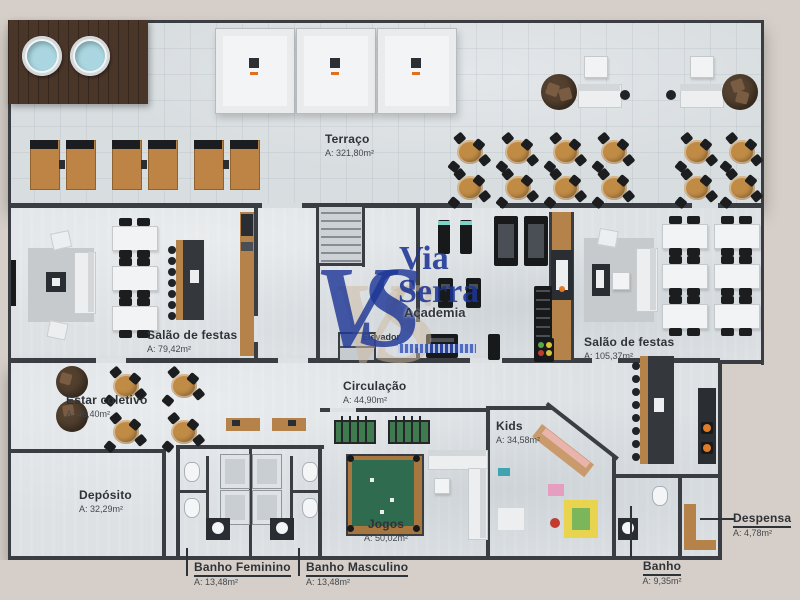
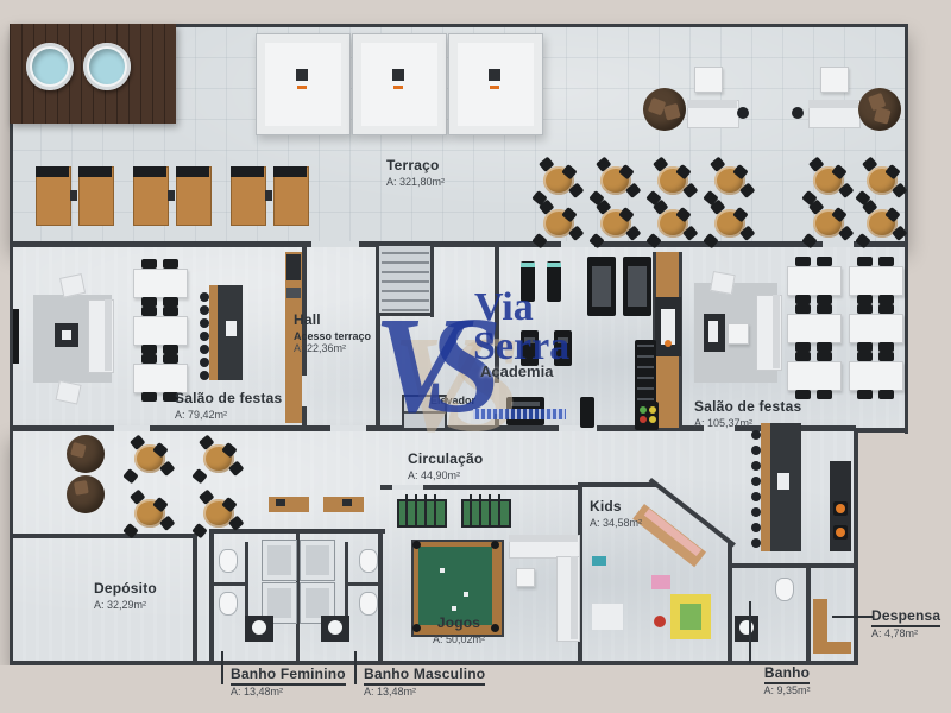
  Terraço
  A: 321,80m²
+ Hall
+ Acesso terraço
+ A: 22,36m²
  Salão de festas
  A: 79,42m²
  Salão de festas
  A: 105,37m²
- Estar coletivo
- A: 46,40m²
  Circulação
  A: 44,90m²
  Depósito
  A: 32,29m²
  Academia
  Elevador
  Kids
  A: 34,58m²
  Jogos
  A: 50,02m²
  Banho Feminino
  A: 13,48m²
  Banho Masculino
  A: 13,48m²
  Banho
  A: 9,35m²
  Despensa
  A: 4,78m²
  VS
  VS
  Via
  Serra
